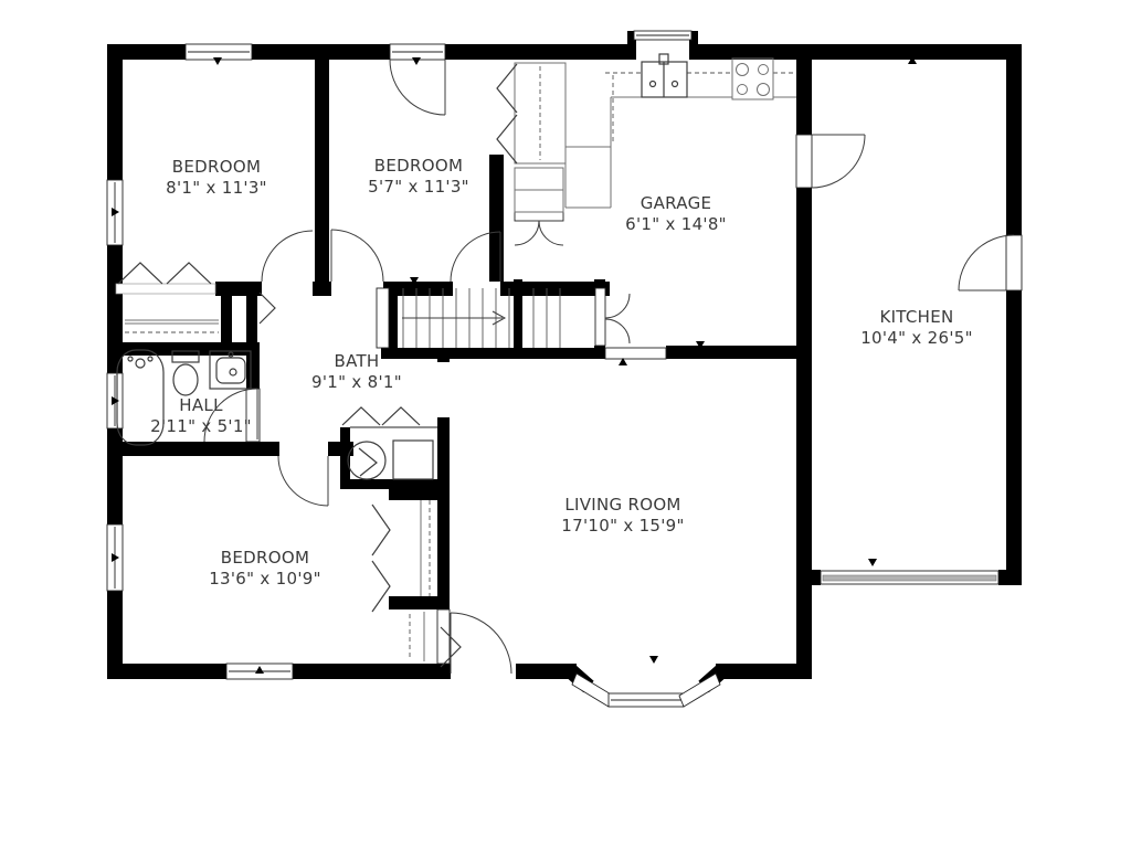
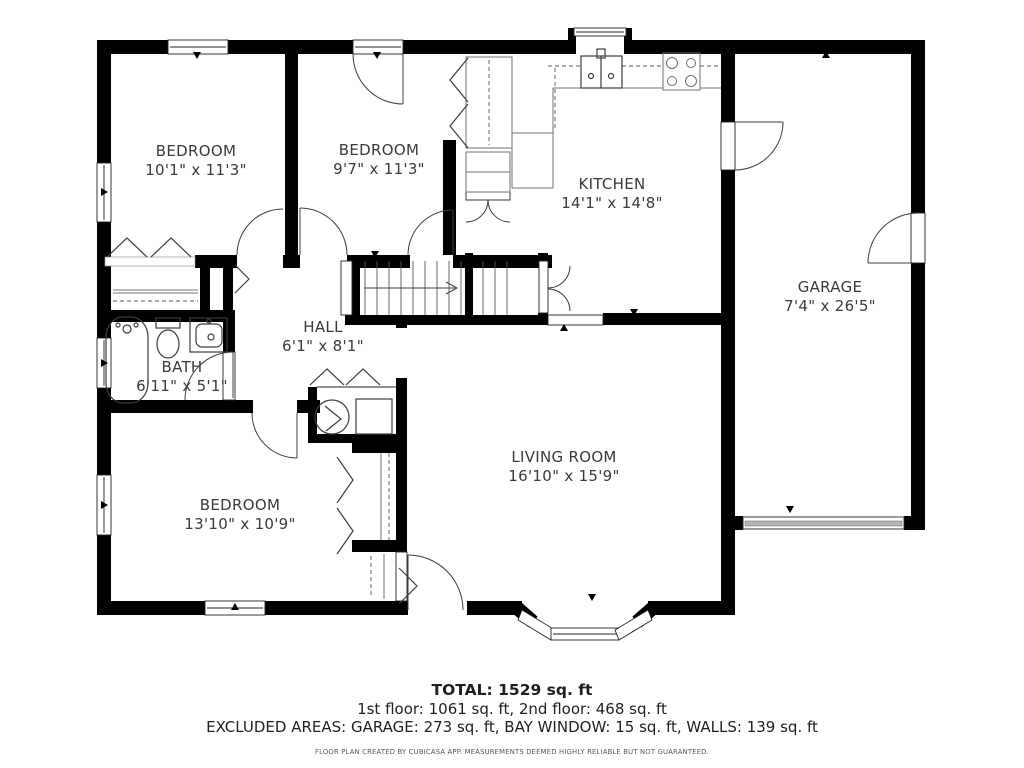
  BEDROOM
- 8'1" x 11'3"
+ 10'1" x 11'3"
  BEDROOM
- 5'7" x 11'3"
+ 9'7" x 11'3"
- GARAGE
+ KITCHEN
- 6'1" x 14'8"
+ 14'1" x 14'8"
- KITCHEN
+ GARAGE
- 10'4" x 26'5"
+ 7'4" x 26'5"
- BATH
+ HALL
- 9'1" x 8'1"
+ 6'1" x 8'1"
- HALL
+ BATH
- 2'11" x 5'1"
+ 6'11" x 5'1"
  BEDROOM
- 13'6" x 10'9"
+ 13'10" x 10'9"
  LIVING ROOM
- 17'10" x 15'9"
+ 16'10" x 15'9"
+ TOTAL: 1529 sq. ft
+ 1st floor: 1061 sq. ft, 2nd floor: 468 sq. ft
+ EXCLUDED AREAS: GARAGE: 273 sq. ft, BAY WINDOW: 15 sq. ft, WALLS: 139 sq. ft
+ FLOOR PLAN CREATED BY CUBICASA APP. MEASUREMENTS DEEMED HIGHLY RELIABLE BUT NOT GUARANTEED.
